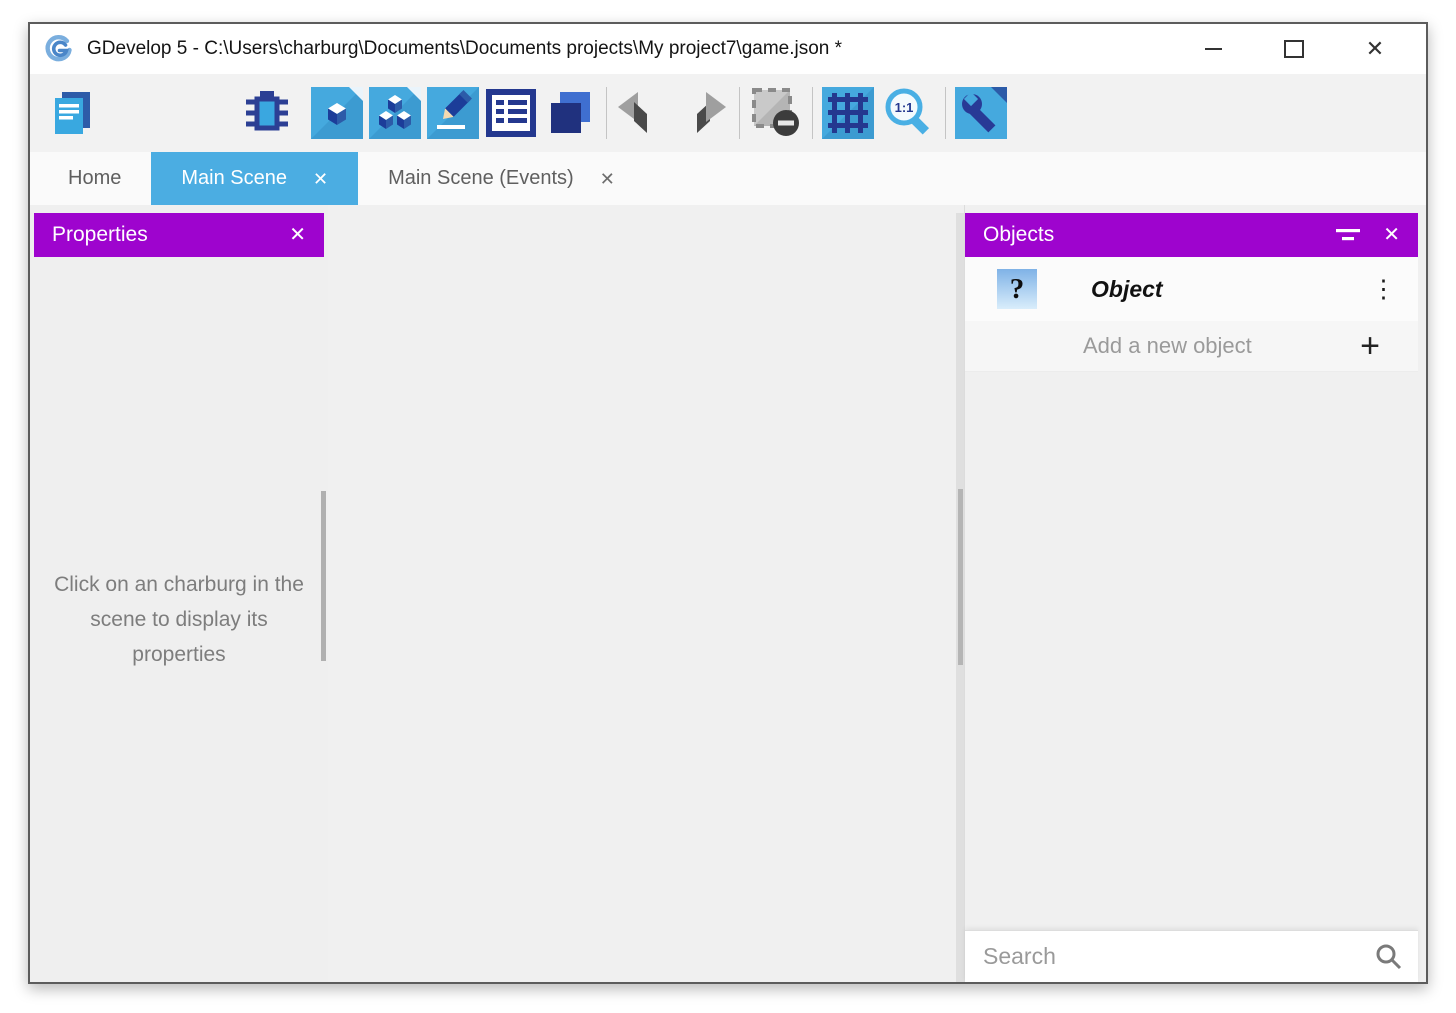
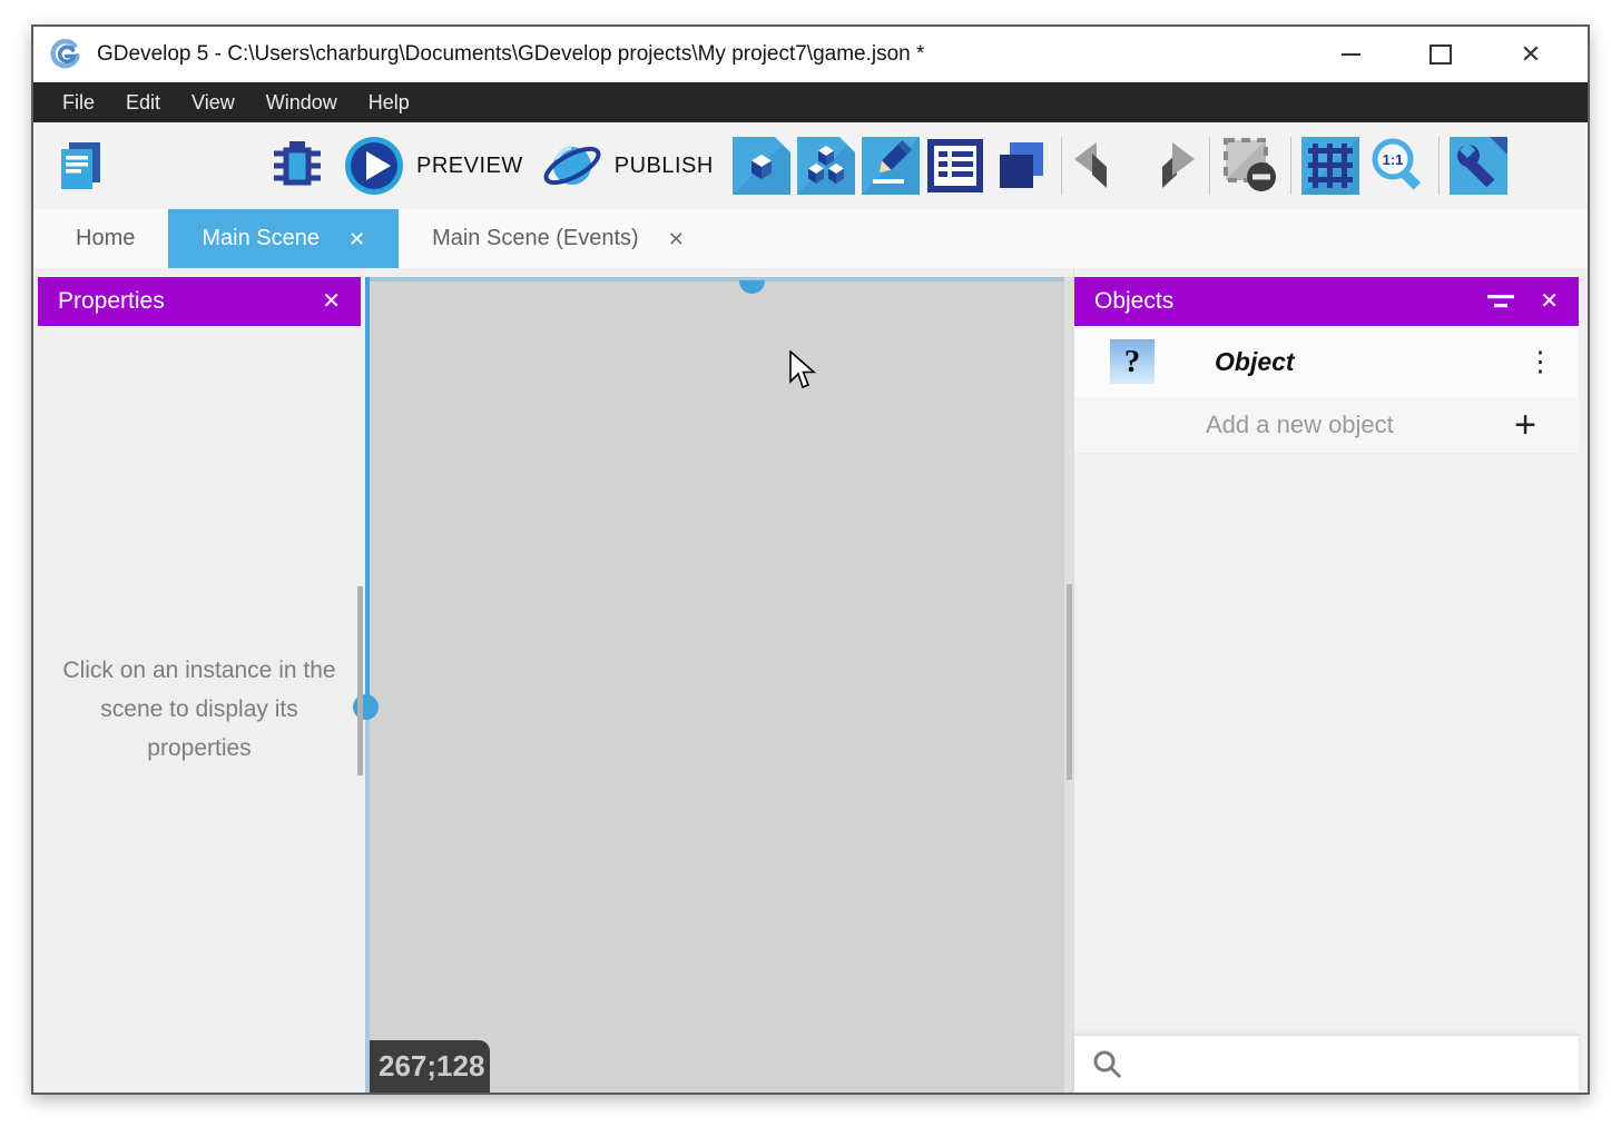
- GDevelop 5 - C:\Users\charburg\Documents\Documents projects\My project7\game.json *
+ GDevelop 5 - C:\Users\charburg\Documents\GDevelop projects\My project7\game.json *
  ✕
+ File
+ Edit
+ View
+ Window
+ Help
+ PREVIEW
+ PUBLISH
  1:1
  Home
  Main Scene
  ✕
  Main Scene (Events)
  ✕
  Properties
  ✕
- Click on an charburg in the scene to display its properties
+ Click on an instance in the scene to display its properties
+ 267;128
  Objects
  ✕
  ?
  Object
  ⋮
  Add a new object
  +
- Search
